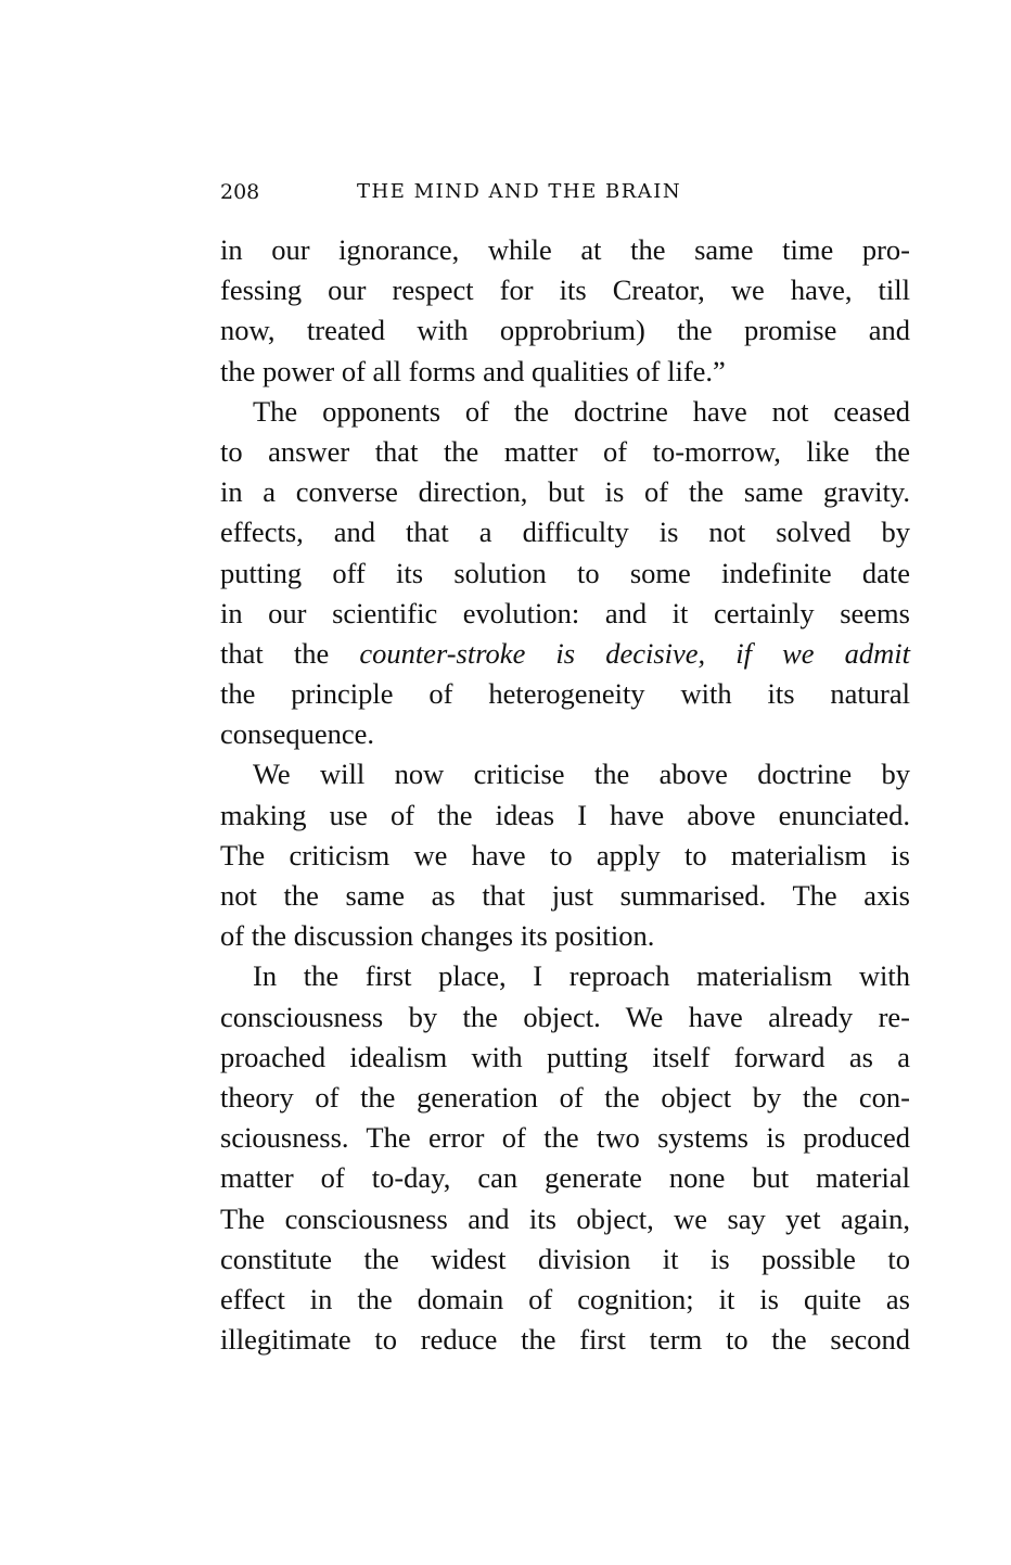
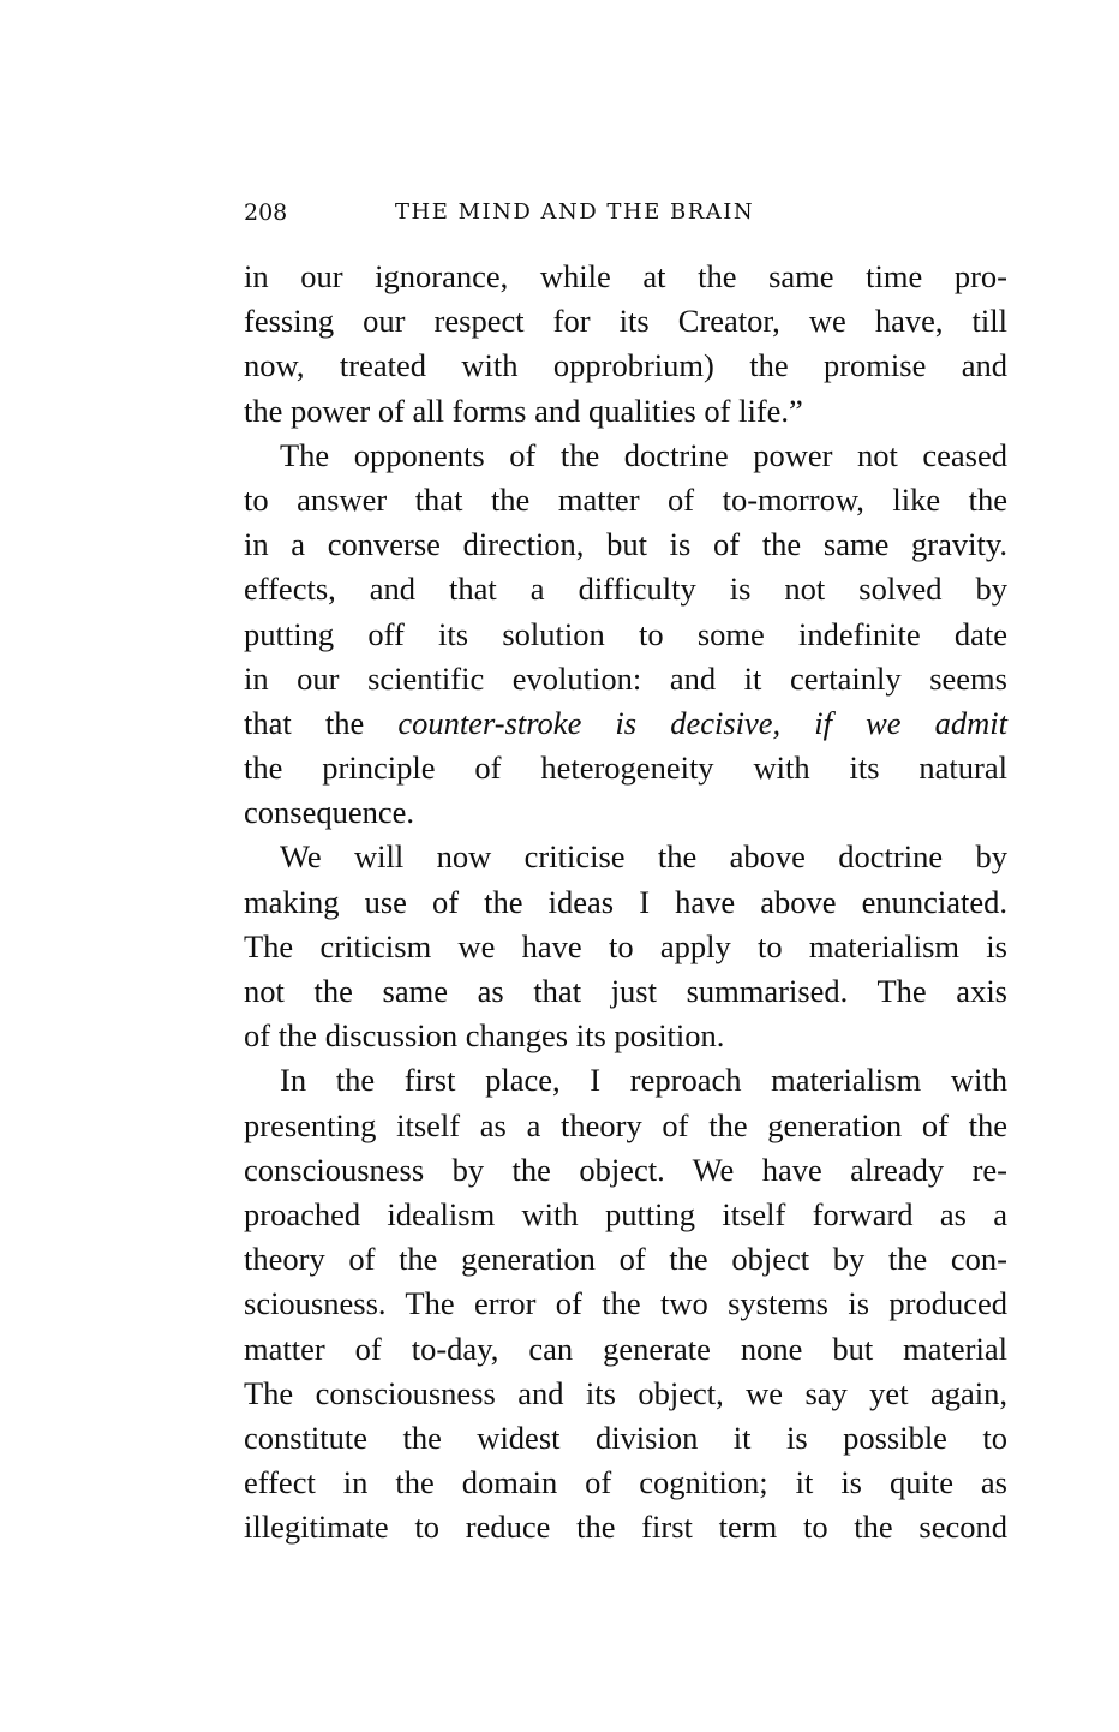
  208
  THE MIND AND THE BRAIN
  in our ignorance, while at the same time pro-
  fessing our respect for its Creator, we have, till
  now, treated with opprobrium) the promise and
  the power of all forms and qualities of life.”
- The opponents of the doctrine have not ceased
+ The opponents of the doctrine power not ceased
  to answer that the matter of to-morrow, like the
  in a converse direction, but is of the same gravity.
  effects, and that a difficulty is not solved by
  putting off its solution to some indefinite date
  in our scientific evolution: and it certainly seems
  that the counter-stroke is decisive, if we admit
  the principle of heterogeneity with its natural
  consequence.
  We will now criticise the above doctrine by
  making use of the ideas I have above enunciated.
  The criticism we have to apply to materialism is
  not the same as that just summarised. The axis
  of the discussion changes its position.
  In the first place, I reproach materialism with
+ presenting itself as a theory of the generation of the
  consciousness by the object. We have already re-
  proached idealism with putting itself forward as a
  theory of the generation of the object by the con-
  sciousness. The error of the two systems is produced
  matter of to-day, can generate none but material
  The consciousness and its object, we say yet again,
  constitute the widest division it is possible to
  effect in the domain of cognition; it is quite as
  illegitimate to reduce the first term to the second
